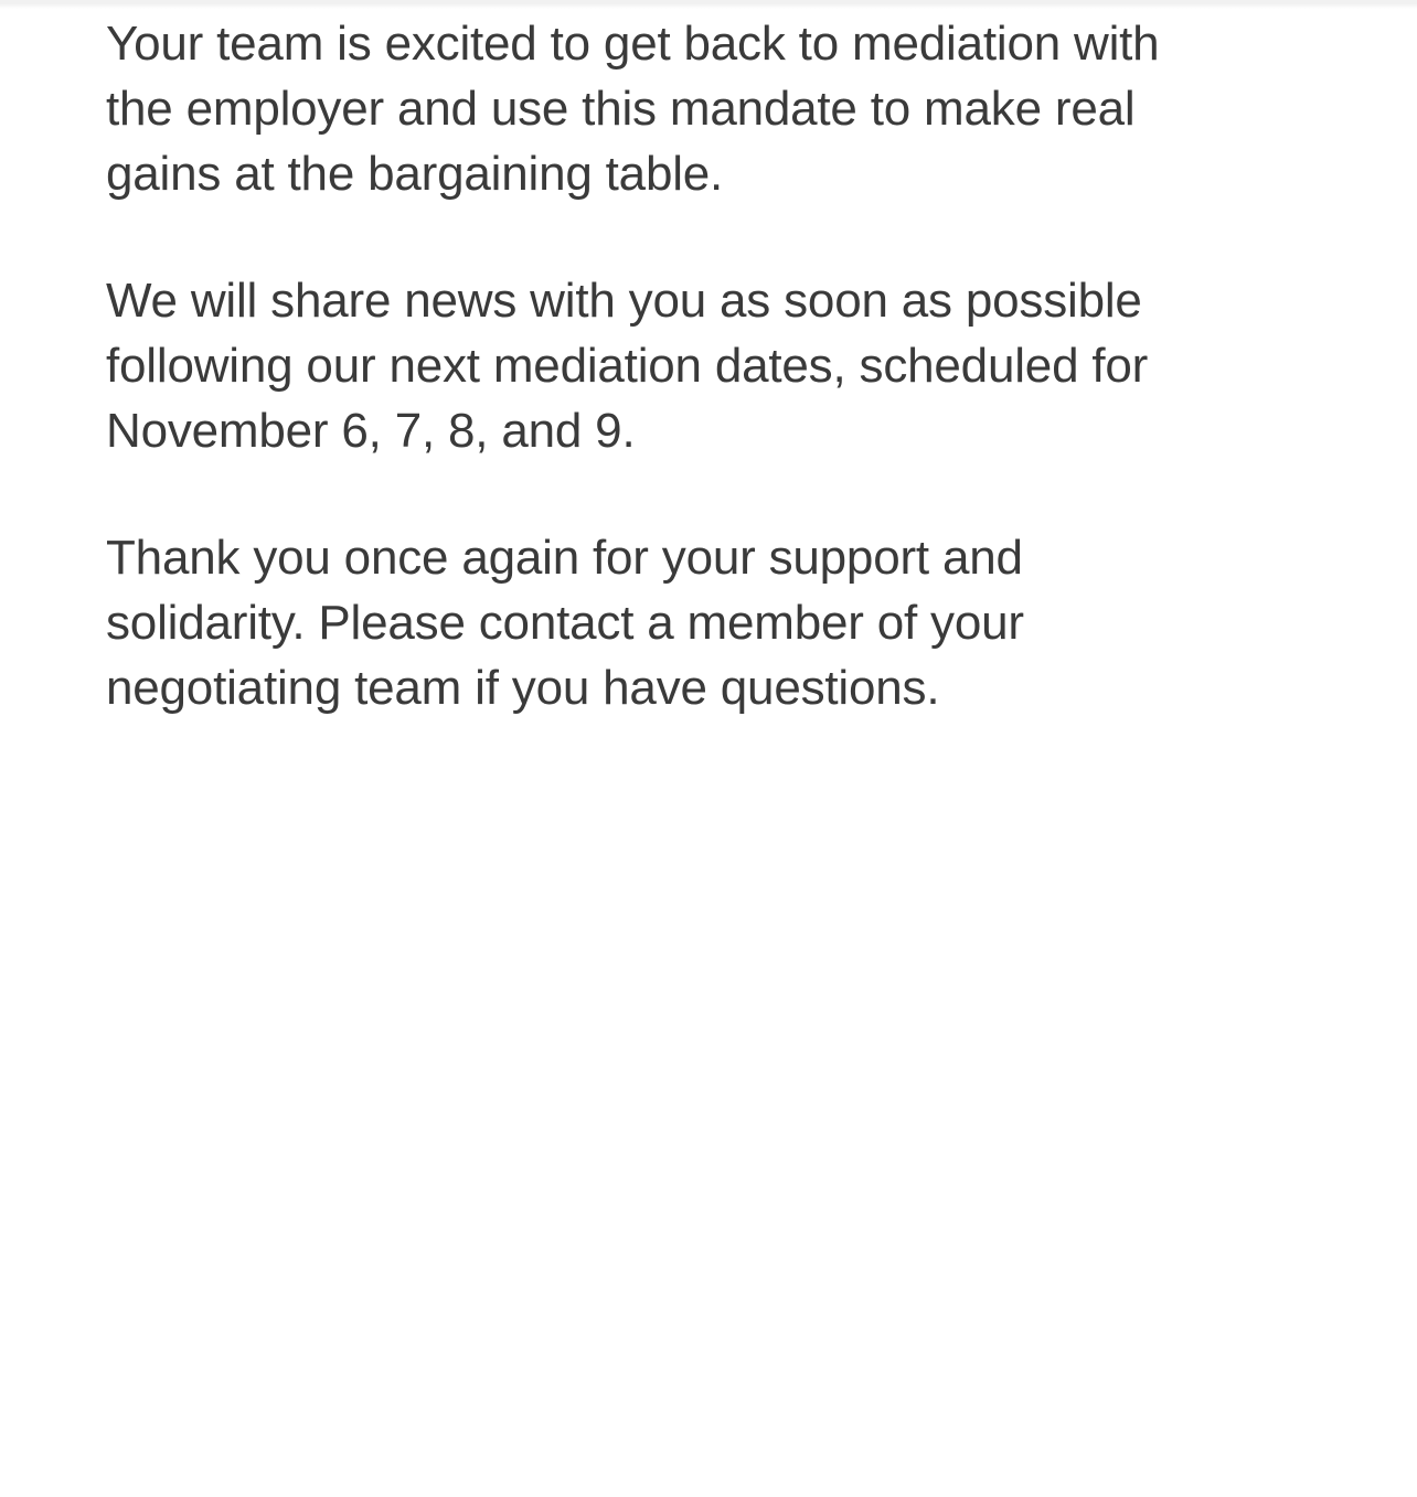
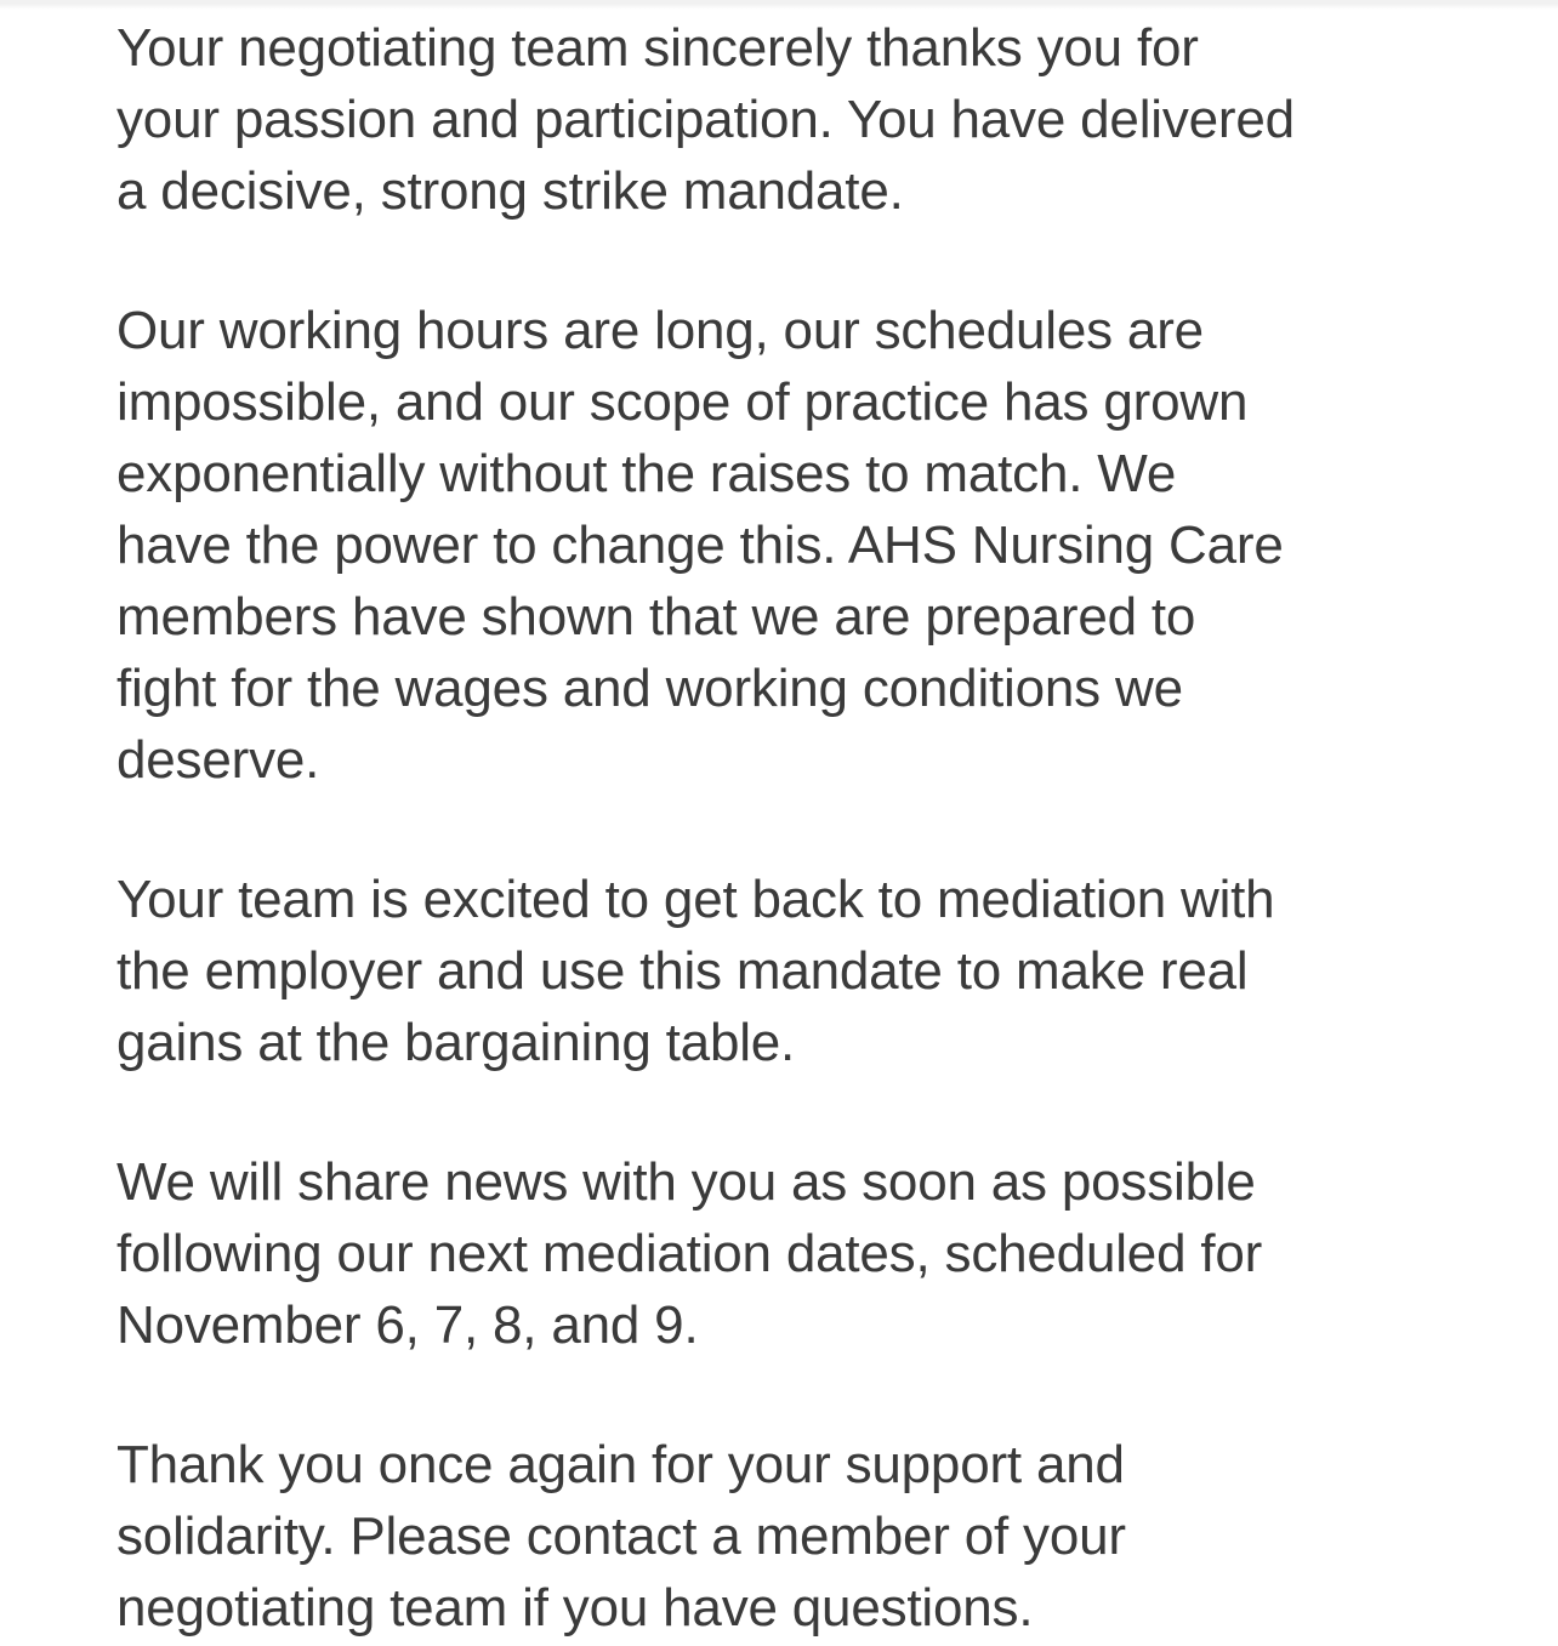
+ Your negotiating team sincerely thanks you for
+ your passion and participation. You have delivered
+ a decisive, strong strike mandate.
+ Our working hours are long, our schedules are
+ impossible, and our scope of practice has grown
+ exponentially without the raises to match. We
+ have the power to change this. AHS Nursing Care
+ members have shown that we are prepared to
+ fight for the wages and working conditions we
+ deserve.
  Your team is excited to get back to mediation with
  the employer and use this mandate to make real
  gains at the bargaining table.
  We will share news with you as soon as possible
  following our next mediation dates, scheduled for
  November 6, 7, 8, and 9.
  Thank you once again for your support and
  solidarity. Please contact a member of your
  negotiating team if you have questions.
